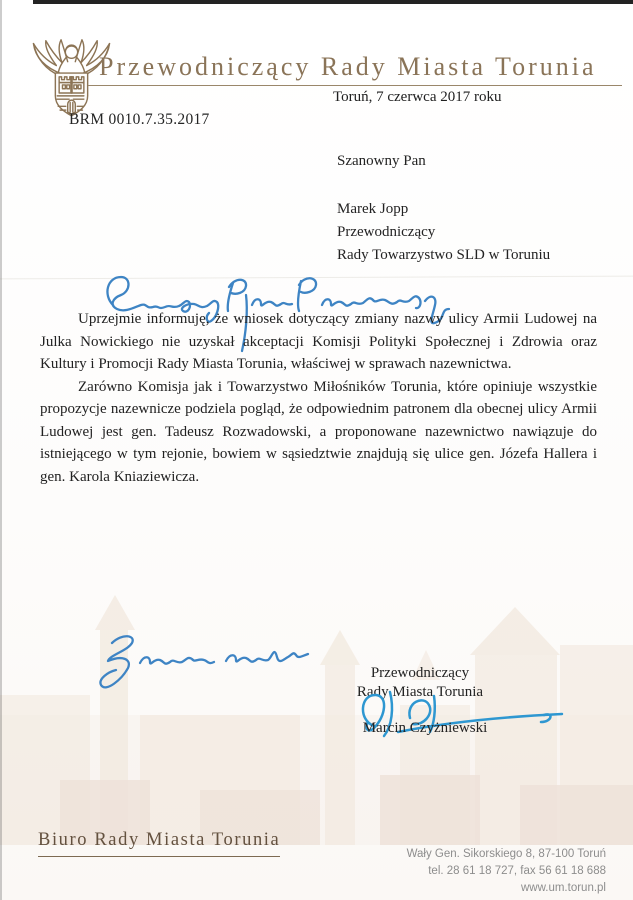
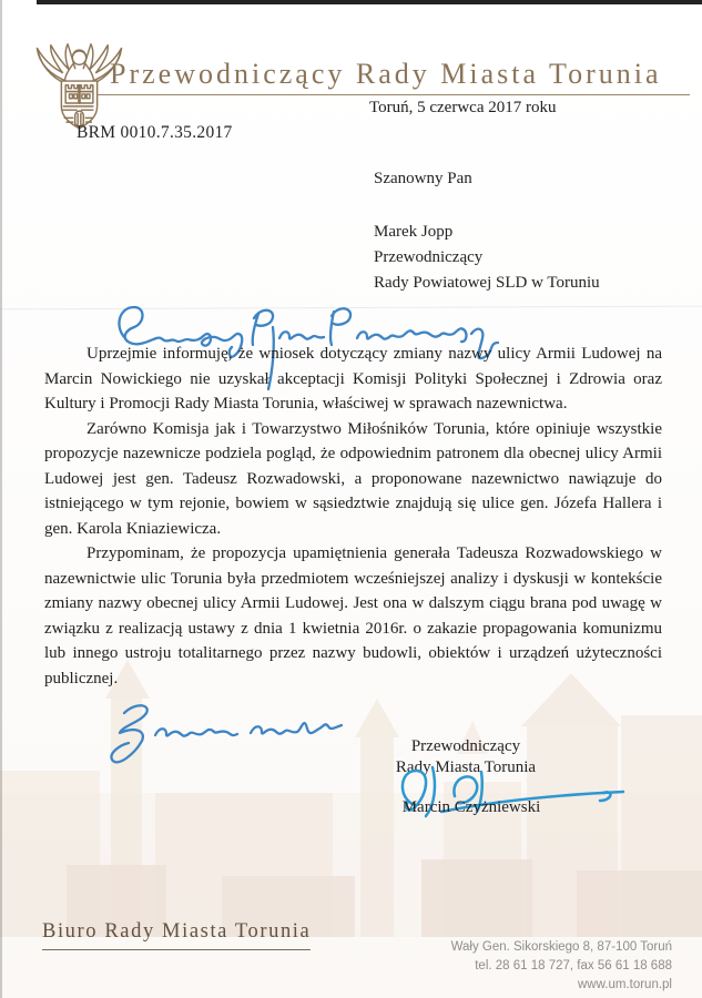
  Przewodniczący Rady Miasta Torunia
- Toruń, 7 czerwca 2017 roku
+ Toruń, 5 czerwca 2017 roku
  BRM 0010.7.35.2017
  Szanowny Pan
  Marek Jopp
  Przewodniczący
- Rady Towarzystwo SLD w Toruniu
+ Rady Powiatowej SLD w Toruniu
- Uprzejmie informuję, że wniosek dotyczący zmiany nazwy ulicy Armii Ludowej na Julka Nowickiego nie uzyskał akceptacji Komisji Polityki Społecznej i Zdrowia oraz Kultury i Promocji Rady Miasta Torunia, właściwej w sprawach nazewnictwa.
+ Uprzejmie informuję, że wniosek dotyczący zmiany nazwy ulicy Armii Ludowej na Marcin Nowickiego nie uzyskał akceptacji Komisji Polityki Społecznej i Zdrowia oraz Kultury i Promocji Rady Miasta Torunia, właściwej w sprawach nazewnictwa.
  Zarówno Komisja jak i Towarzystwo Miłośników Torunia, które opiniuje wszystkie propozycje nazewnicze podziela pogląd, że odpowiednim patronem dla obecnej ulicy Armii Ludowej jest gen. Tadeusz Rozwadowski, a proponowane nazewnictwo nawiązuje do istniejącego w tym rejonie, bowiem w sąsiedztwie znajdują się ulice gen. Józefa Hallera i gen. Karola Kniaziewicza.
+ Przypominam, że propozycja upamiętnienia generała Tadeusza Rozwadowskiego w nazewnictwie ulic Torunia była przedmiotem wcześniejszej analizy i dyskusji w kontekście zmiany nazwy obecnej ulicy Armii Ludowej. Jest ona w dalszym ciągu brana pod uwagę w związku z realizacją ustawy z dnia 1 kwietnia 2016r. o zakazie propagowania komunizmu lub innego ustroju totalitarnego przez nazwy budowli, obiektów i urządzeń użyteczności publicznej.
  Przewodniczący
  Rady Miasta Torunia
  Marcin Czyżniewski
  Biuro Rady Miasta Torunia
  Wały Gen. Sikorskiego 8, 87-100 Toruń
  tel. 28 61 18 727, fax 56 61 18 688
  www.um.torun.pl
